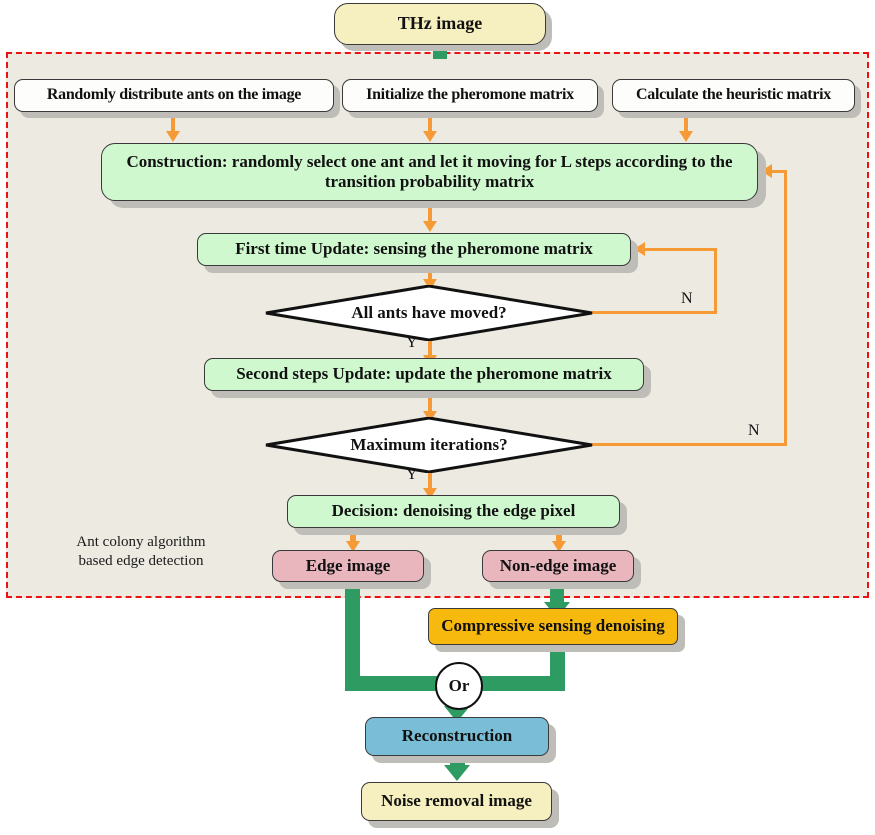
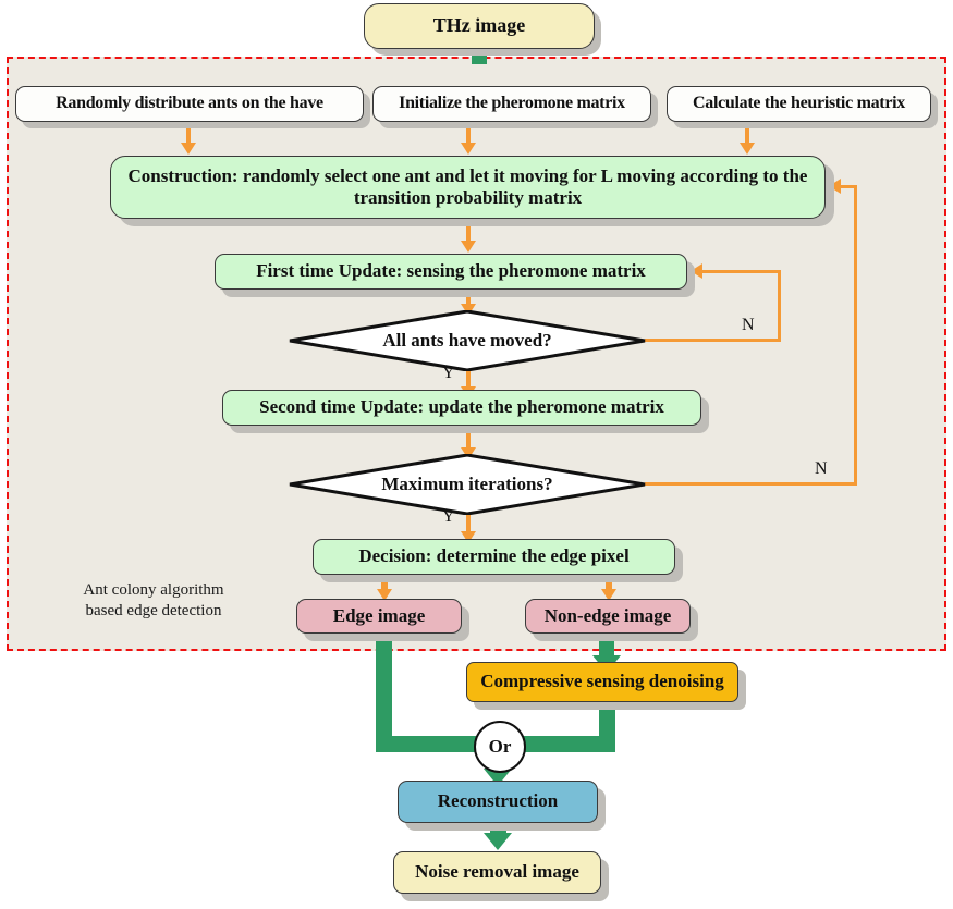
  Ant colony algorithm
  based edge detection
  THz image
- Randomly distribute ants on the image
+ Randomly distribute ants on the have
  Initialize the pheromone matrix
  Calculate the heuristic matrix
- Construction: randomly select one ant and let it moving for L steps according to the transition probability matrix
+ Construction: randomly select one ant and let it moving for L moving according to the transition probability matrix
  First time Update: sensing the pheromone matrix
  All ants have moved?
  Y
  N
- Second steps Update: update the pheromone matrix
+ Second time Update: update the pheromone matrix
  Maximum iterations?
  Y
  N
- Decision: denoising the edge pixel
+ Decision: determine the edge pixel
  Edge image
  Non-edge image
  Compressive sensing denoising
  Or
  Reconstruction
  Noise removal image
